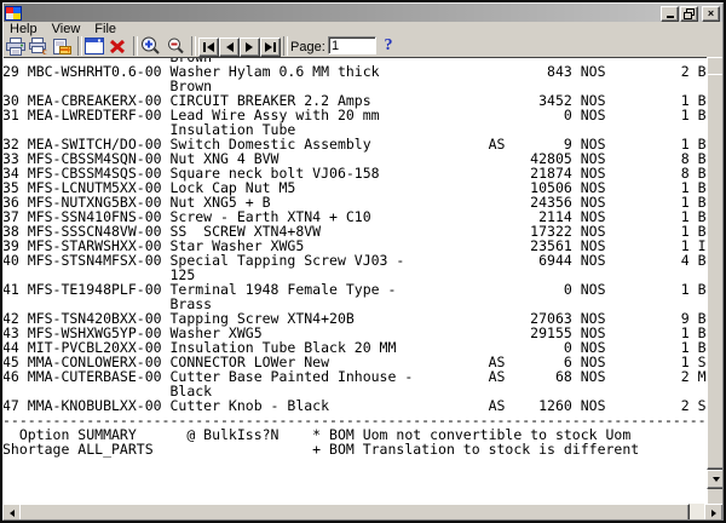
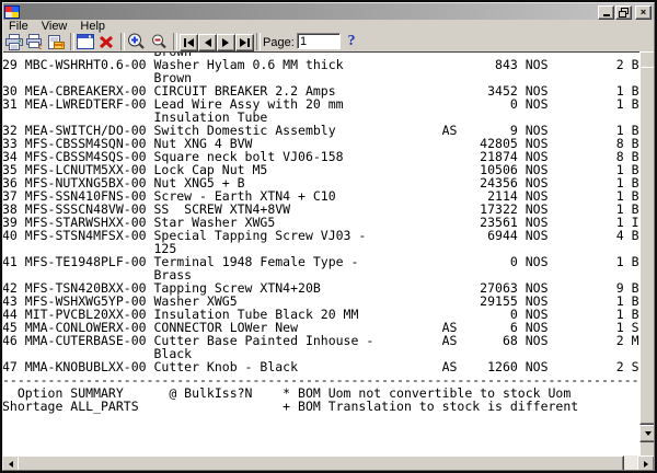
  ×
- Help
+ File
  View
- File
+ Help
  c
  Page:
  1
  ?
  29 MBC-WSHRHT0.6-00 Washer Hylam 0.6 MM thick 843 NOS 2 B
  Brown
  30 MEA-CBREAKERX-00 CIRCUIT BREAKER 2.2 Amps 3452 NOS 1 B
  31 MEA-LWREDTERF-00 Lead Wire Assy with 20 mm 0 NOS 1 B
  Insulation Tube
  32 MEA-SWITCH/DO-00 Switch Domestic Assembly AS 9 NOS 1 B
  33 MFS-CBSSM4SQN-00 Nut XNG 4 BVW 42805 NOS 8 B
  34 MFS-CBSSM4SQS-00 Square neck bolt VJ06-158 21874 NOS 8 B
  35 MFS-LCNUTM5XX-00 Lock Cap Nut M5 10506 NOS 1 B
  36 MFS-NUTXNG5BX-00 Nut XNG5 + B 24356 NOS 1 B
  37 MFS-SSN410FNS-00 Screw - Earth XTN4 + C10 2114 NOS 1 B
  38 MFS-SSSCN48VW-00 SS SCREW XTN4+8VW 17322 NOS 1 B
  39 MFS-STARWSHXX-00 Star Washer XWG5 23561 NOS 1 I
  40 MFS-STSN4MFSX-00 Special Tapping Screw VJ03 - 6944 NOS 4 B
  125
  41 MFS-TE1948PLF-00 Terminal 1948 Female Type - 0 NOS 1 B
  Brass
  42 MFS-TSN420BXX-00 Tapping Screw XTN4+20B 27063 NOS 9 B
  43 MFS-WSHXWG5YP-00 Washer XWG5 29155 NOS 1 B
  44 MIT-PVCBL20XX-00 Insulation Tube Black 20 MM 0 NOS 1 B
  45 MMA-CONLOWERX-00 CONNECTOR LOWer New AS 6 NOS 1 S
  46 MMA-CUTERBASE-00 Cutter Base Painted Inhouse - AS 68 NOS 2 M
  Black
  47 MMA-KNOBUBLXX-00 Cutter Knob - Black AS 1260 NOS 2 S
  ------------------------------------------------------------------------------------
  Option SUMMARY @ BulkIss?N * BOM Uom not convertible to stock Uom
  Shortage ALL_PARTS + BOM Translation to stock is different
